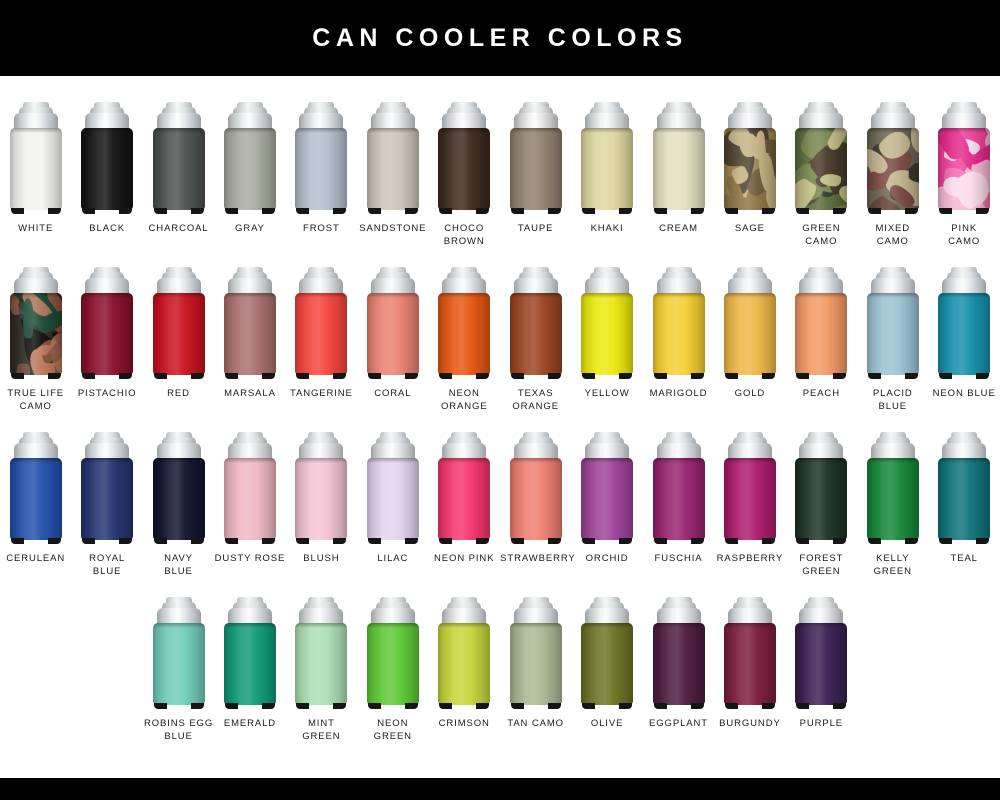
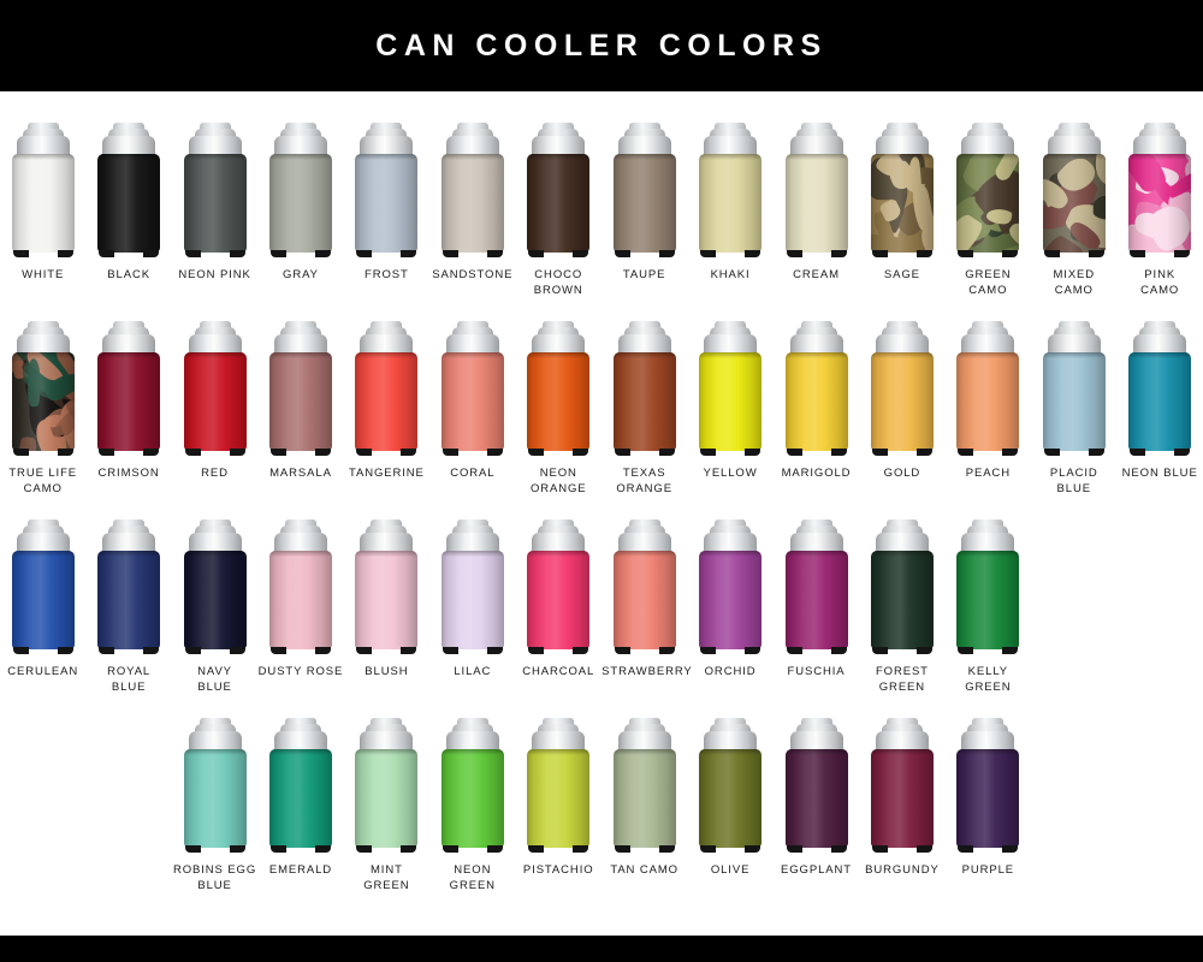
  CAN COOLER COLORS
  WHITE
  BLACK
- CHARCOAL
+ NEON PINK
  GRAY
  FROST
  SANDSTONE
  CHOCO
  BROWN
  TAUPE
  KHAKI
  CREAM
  SAGE
  GREEN
  CAMO
  MIXED
  CAMO
  PINK
  CAMO
  TRUE LIFE
  CAMO
- PISTACHIO
+ CRIMSON
  RED
  MARSALA
  TANGERINE
  CORAL
  NEON
  ORANGE
  TEXAS
  ORANGE
  YELLOW
  MARIGOLD
  GOLD
  PEACH
  PLACID
  BLUE
  NEON BLUE
  CERULEAN
  ROYAL
  BLUE
  NAVY
  BLUE
  DUSTY ROSE
  BLUSH
  LILAC
- NEON PINK
+ CHARCOAL
  STRAWBERR
  ORCHID
  FUSCHIA
- RASPBERRY
  FOREST
  GREEN
  KELLY
  GREEN
- TEAL
  ROBINS EGG
  BLUE
  EMERALD
  MINT
  GREEN
  NEON
  GREEN
- CRIMSON
+ PISTACHIO
  TAN CAMO
  OLIVE
  EGGPLANT
  BURGUNDY
  PURPLE
